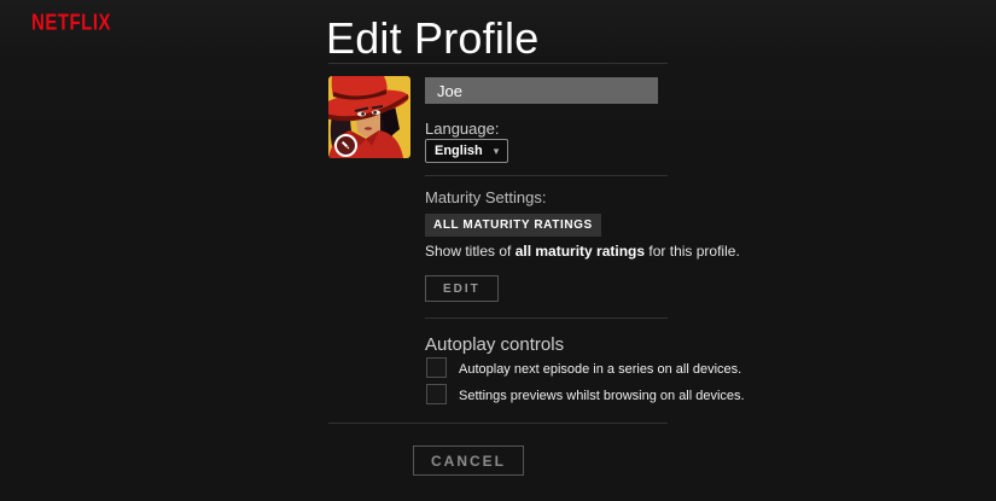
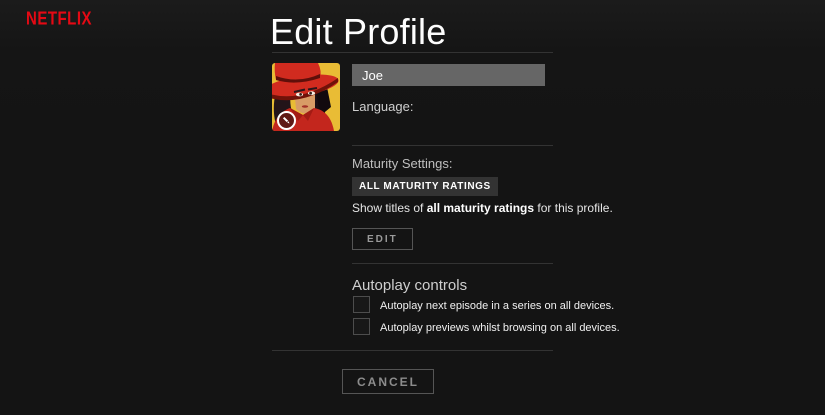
  NETFLIX
  Edit Profile
  Joe
  Language:
- English
- ▾
  Maturity Settings:
  ALL MATURITY RATINGS
  Show titles of all maturity ratings for this profile.
  EDIT
  Autoplay controls
  Autoplay next episode in a series on all devices.
- Settings previews whilst browsing on all devices.
+ Autoplay previews whilst browsing on all devices.
  CANCEL
